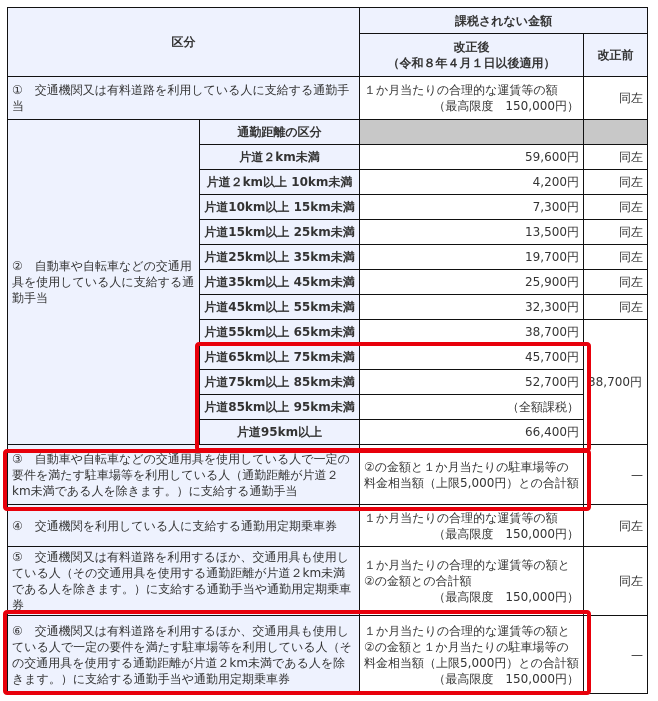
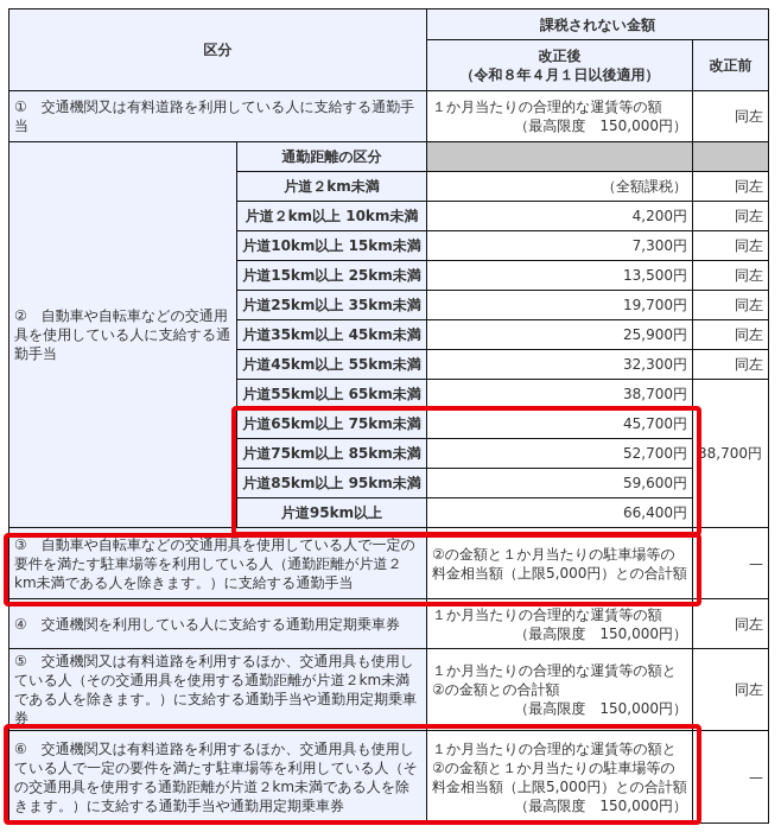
  区分	課税されない金額
  改正後 （令和８年４月１日以後適用）	改正前
  ① 交通機関又は有料道路を利用している人に支給する通勤手当	１か月当たりの合理的な運賃等の額 （最高限度 150,000円）	同左
  ② 自動車や自転車などの交通用具を使用している人に支給する通勤手当	通勤距離の区分
- 片道２km未満	59,600円	同左
+ 片道２km未満	（全額課税）	同左
  片道２km以上 10km未満	4,200円	同左
  片道10km以上 15km未満	7,300円	同左
  片道15km以上 25km未満	13,500円	同左
  片道25km以上 35km未満	19,700円	同左
  片道35km以上 45km未満	25,900円	同左
  片道45km以上 55km未満	32,300円	同左
  片道55km以上 65km未満	38,700円	38,700円
  片道65km以上 75km未満	45,700円
  片道75km以上 85km未満	52,700円
- 片道85km以上 95km未満	（全額課税）
+ 片道85km以上 95km未満	59,600円
  片道95km以上	66,400円
  ③ 自動車や自転車などの交通用具を使用している人で一定の要件を満たす駐車場等を利用している人（通勤距離が片道２km未満である人を除きます。）に支給する通勤手当	②の金額と１か月当たりの駐車場等の料金相当額（上限5,000円）との合計額	—
  ④ 交通機関を利用している人に支給する通勤用定期乗車券	１か月当たりの合理的な運賃等の額 （最高限度 150,000円）	同左
  ⑤ 交通機関又は有料道路を利用するほか、交通用具も使用している人（その交通用具を使用する通勤距離が片道２km未満である人を除きます。）に支給する通勤手当や通勤用定期乗車券	１か月当たりの合理的な運賃等の額と②の金額との合計額 （最高限度 150,000円）	同左
  ⑥ 交通機関又は有料道路を利用するほか、交通用具も使用している人で一定の要件を満たす駐車場等を利用している人（その交通用具を使用する通勤距離が片道２km未満である人を除きます。）に支給する通勤手当や通勤用定期乗車券	１か月当たりの合理的な運賃等の額と②の金額と１か月当たりの駐車場等の料金相当額（上限5,000円）との合計額 （最高限度 150,000円）	—
